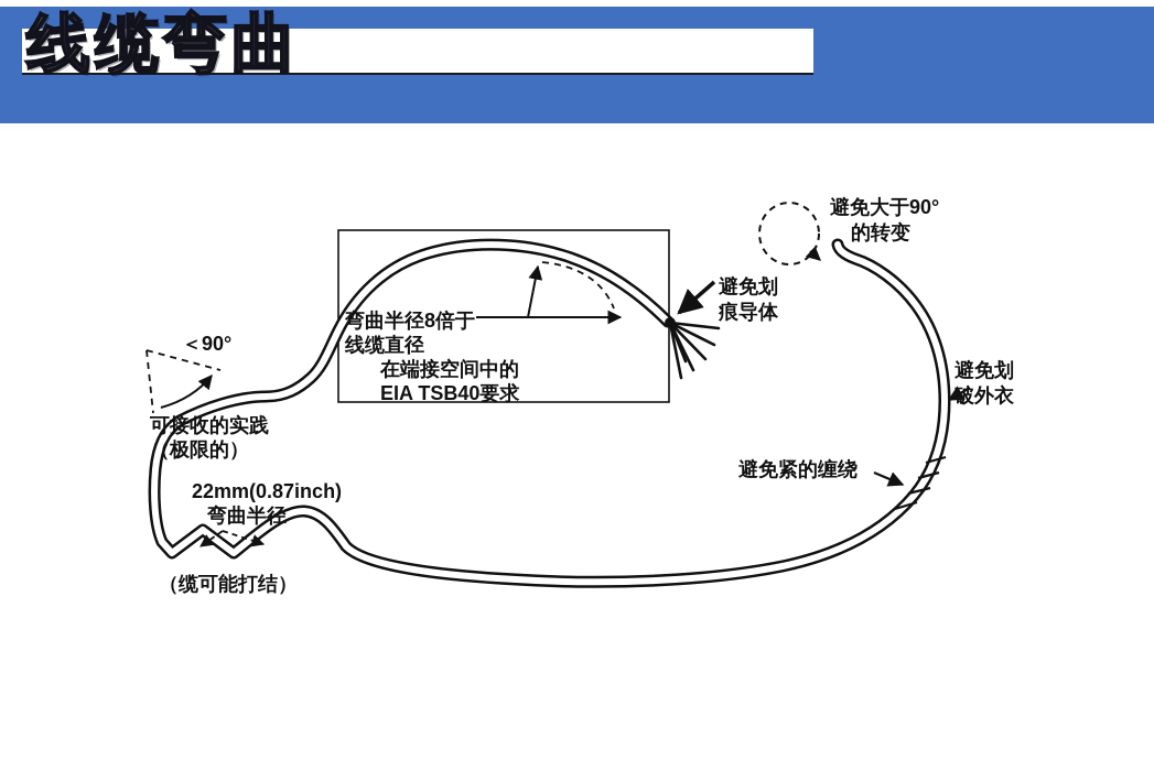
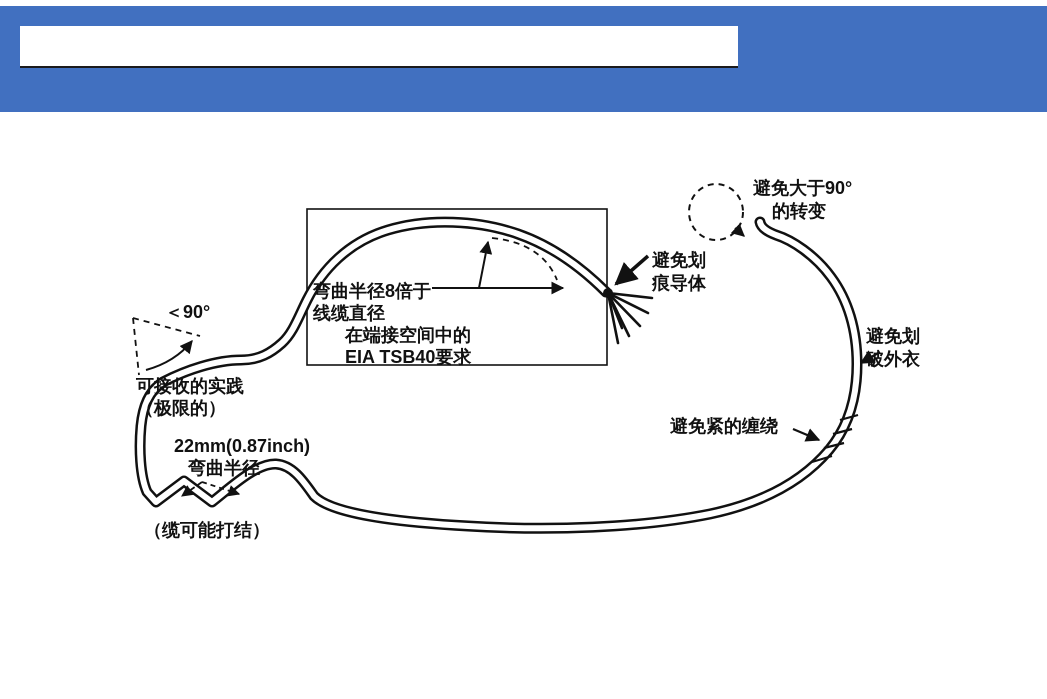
- 线缆弯曲
  避免大于90°
  的转变
  避免划
  痕导体
  避免划
  破外衣
  避免紧的缠绕
  弯曲半径8倍于
  线缆直径
  在端接空间中的
  EIA TSB40要求
  ＜90°
  可接收的实践
  （极限的）
  22mm(0.87inch)
  弯曲半径
  （缆可能打结）
